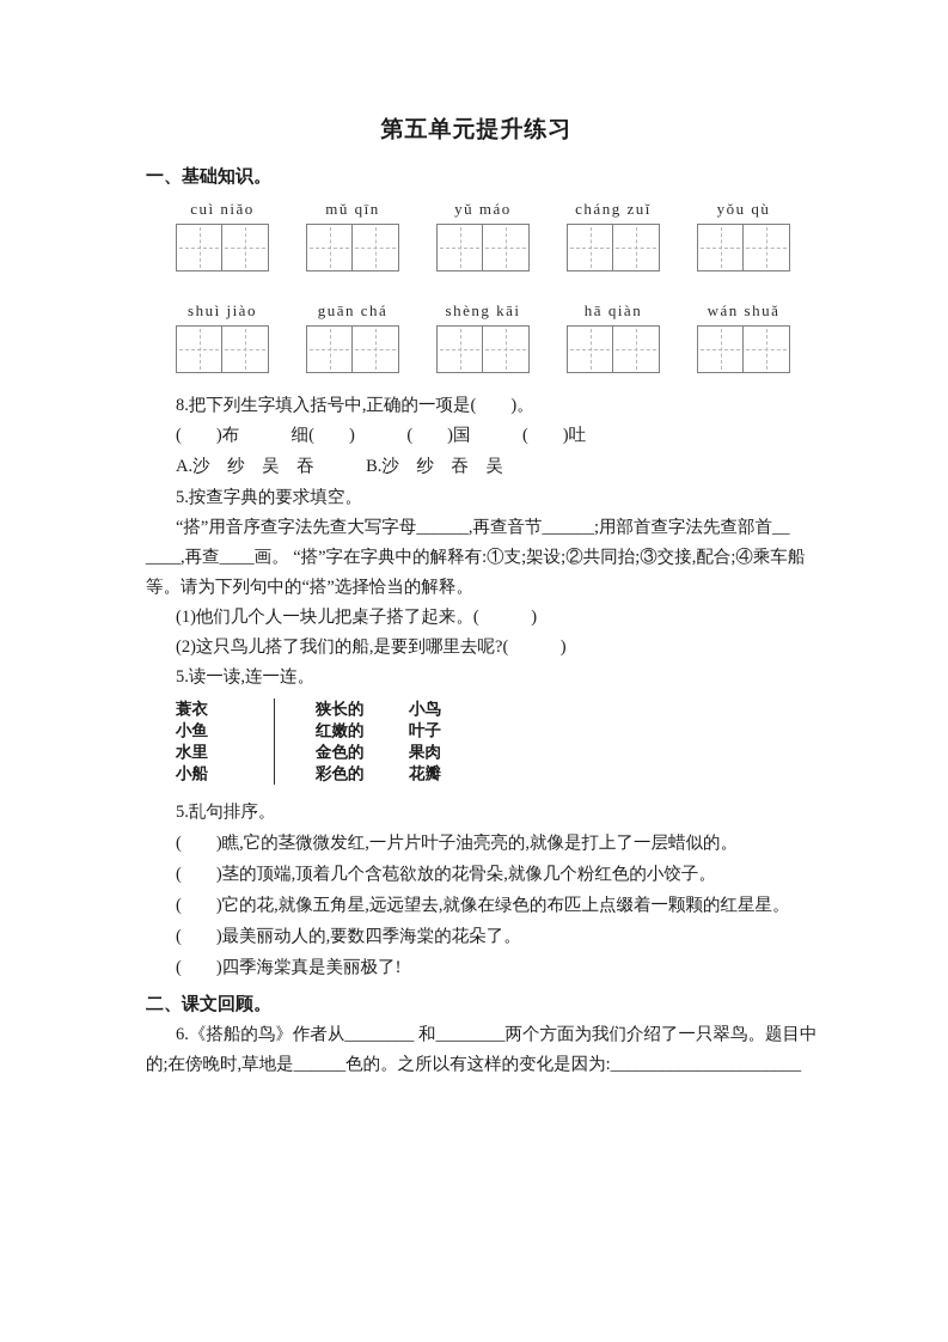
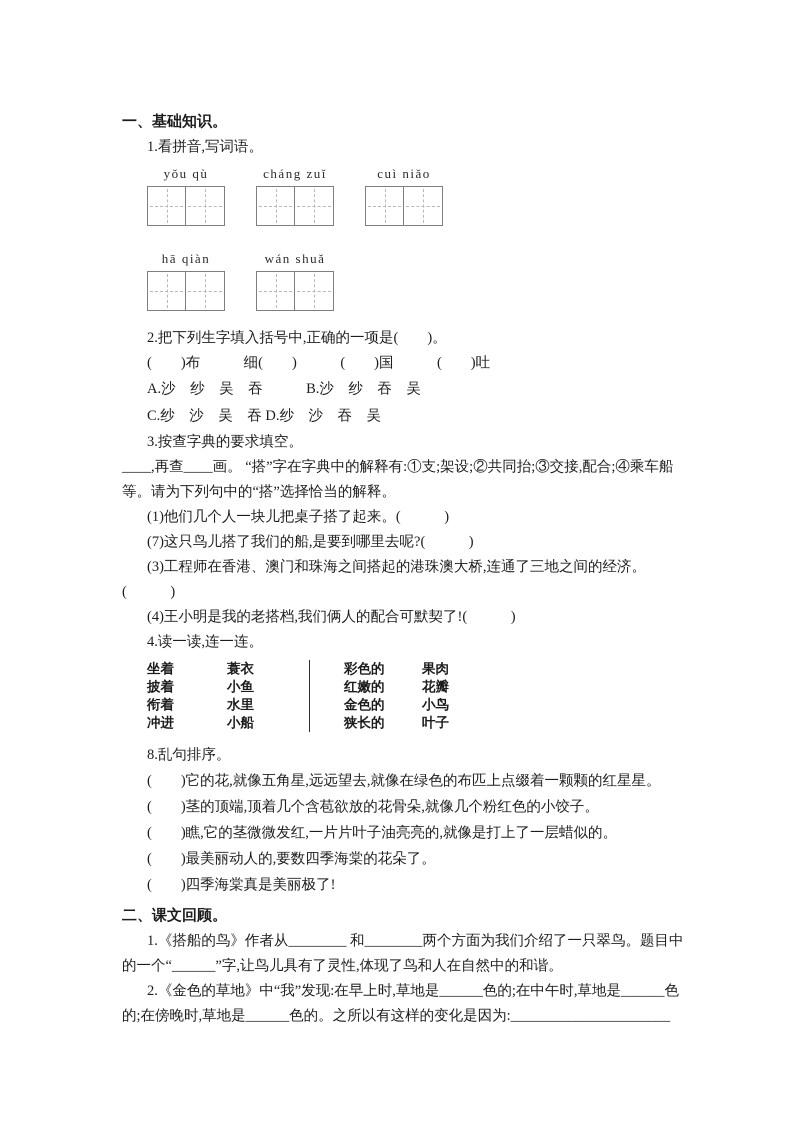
- 第五单元提升练习
  一、基础知识。
+ 1.看拼音,写词语。
- cuì niǎo
+ yǒu qù
- mǔ qīn
- yǔ máo
  cháng zuǐ
- yǒu qù
+ cuì niǎo
- shuì jiào
- guān chá
- shèng kāi
  hā qiàn
  wán shuǎ
- 8.把下列生字填入括号中,正确的一项是( )。
+ 2.把下列生字填入括号中,正确的一项是( )。
  ( )布 细( ) ( )国 ( )吐
  A.沙 纱 吴 吞 B.沙 纱 吞 吴
+ C.纱 沙 吴 吞 D.纱 沙 吞 吴
- 5.按查字典的要求填空。
+ 3.按查字典的要求填空。
- “搭”用音序查字法先查大写字母______,再查音节______;用部首查字法先查部首__
  ____,再查____画。 “搭”字在字典中的解释有:①支;架设;②共同抬;③交接,配合;④乘车船
  等。请为下列句中的“搭”选择恰当的解释。
  (1)他们几个人一块儿把桌子搭了起来。( )
- (2)这只鸟儿搭了我们的船,是要到哪里去呢?( )
+ (7)这只鸟儿搭了我们的船,是要到哪里去呢?( )
+ (3)工程师在香港、澳门和珠海之间搭起的港珠澳大桥,连通了三地之间的经济。
+ ( )
+ (4)王小明是我的老搭档,我们俩人的配合可默契了!( )
- 5.读一读,连一连。
+ 4.读一读,连一连。
+ 坐着
+ 披着
+ 衔着
+ 冲进
  蓑衣
  小鱼
  水里
  小船
- 狭长的
+ 彩色的
  红嫩的
  金色的
- 彩色的
+ 狭长的
- 小鸟
+ 果肉
- 叶子
+ 花瓣
- 果肉
+ 小鸟
- 花瓣
+ 叶子
- 5.乱句排序。
+ 8.乱句排序。
- ( )瞧,它的茎微微发红,一片片叶子油亮亮的,就像是打上了一层蜡似的。
+ ( )它的花,就像五角星,远远望去,就像在绿色的布匹上点缀着一颗颗的红星星。
  ( )茎的顶端,顶着几个含苞欲放的花骨朵,就像几个粉红色的小饺子。
- ( )它的花,就像五角星,远远望去,就像在绿色的布匹上点缀着一颗颗的红星星。
+ ( )瞧,它的茎微微发红,一片片叶子油亮亮的,就像是打上了一层蜡似的。
  ( )最美丽动人的,要数四季海棠的花朵了。
  ( )四季海棠真是美丽极了!
  二、课文回顾。
- 6.《搭船的鸟》作者从________ 和________两个方面为我们介绍了一只翠鸟。题目中
+ 1.《搭船的鸟》作者从________ 和________两个方面为我们介绍了一只翠鸟。题目中
+ 的一个“______”字,让鸟儿具有了灵性,体现了鸟和人在自然中的和谐。
+ 2.《金色的草地》中“我”发现:在早上时,草地是______色的;在中午时,草地是______色
  的;在傍晚时,草地是______色的。之所以有这样的变化是因为:______________________
